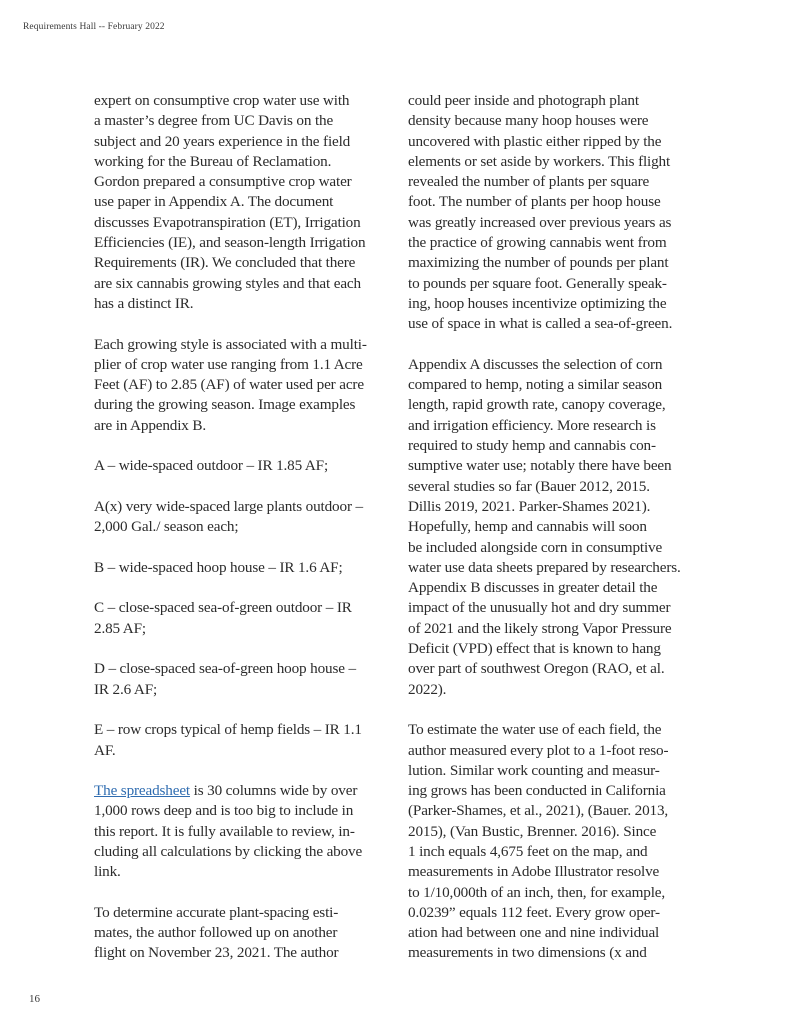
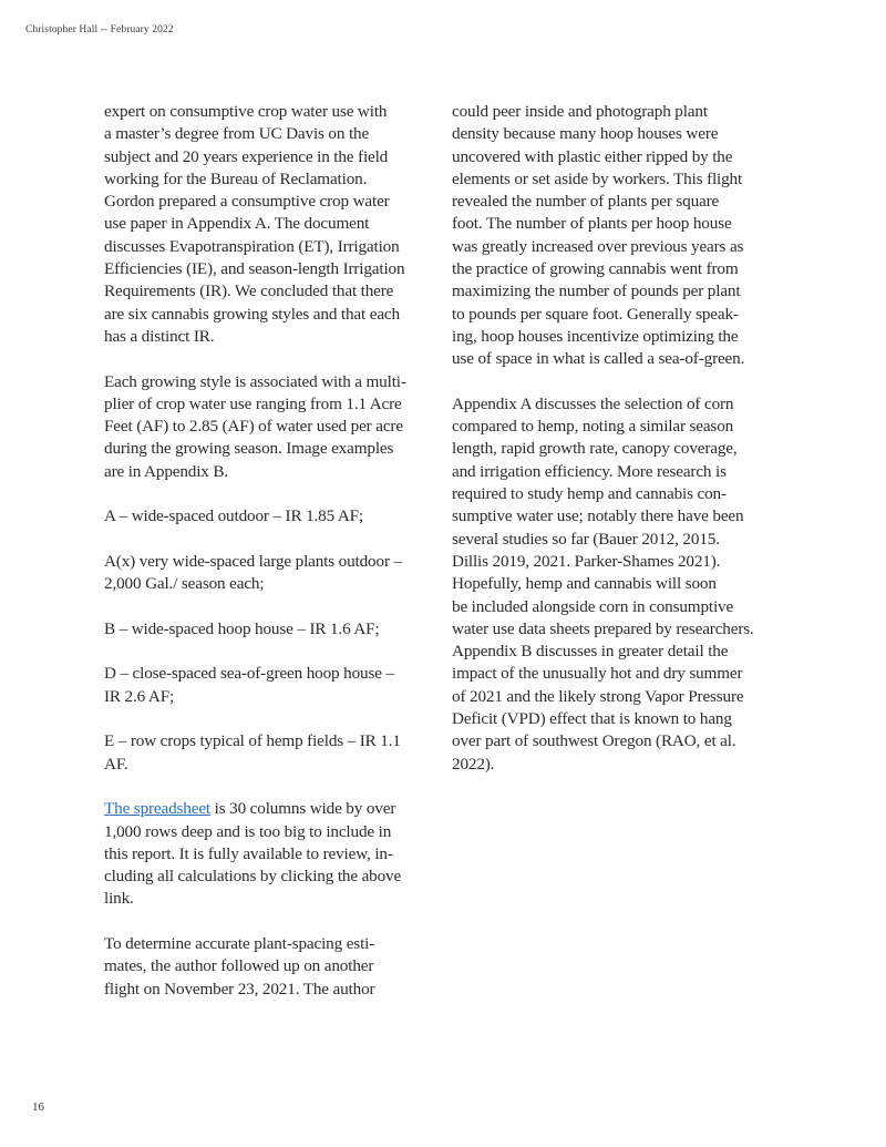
- Requirements Hall -- February 2022
+ Christopher Hall -- February 2022
  expert on consumptive crop water use with
  a master’s degree from UC Davis on the
  subject and 20 years experience in the field
  working for the Bureau of Reclamation.
  Gordon prepared a consumptive crop water
  use paper in Appendix A. The document
  discusses Evapotranspiration (ET), Irrigation
  Efficiencies (IE), and season-length Irrigation
  Requirements (IR). We concluded that there
  are six cannabis growing styles and that each
  has a distinct IR.
  Each growing style is associated with a multi-
  plier of crop water use ranging from 1.1 Acre
  Feet (AF) to 2.85 (AF) of water used per acre
  during the growing season. Image examples
  are in Appendix B.
  A – wide-spaced outdoor – IR 1.85 AF;
  A(x) very wide-spaced large plants outdoor –
  2,000 Gal./ season each;
  B – wide-spaced hoop house – IR 1.6 AF;
- C – close-spaced sea-of-green outdoor – IR
- 2.85 AF;
  D – close-spaced sea-of-green hoop house –
  IR 2.6 AF;
  E – row crops typical of hemp fields – IR 1.1
  AF.
  The spreadsheet is 30 columns wide by over
  1,000 rows deep and is too big to include in
  this report. It is fully available to review, in-
  cluding all calculations by clicking the above
  link.
  To determine accurate plant-spacing esti-
  mates, the author followed up on another
  flight on November 23, 2021. The author
  could peer inside and photograph plant
  density because many hoop houses were
  uncovered with plastic either ripped by the
  elements or set aside by workers. This flight
  revealed the number of plants per square
  foot. The number of plants per hoop house
  was greatly increased over previous years as
  the practice of growing cannabis went from
  maximizing the number of pounds per plant
  to pounds per square foot. Generally speak-
  ing, hoop houses incentivize optimizing the
  use of space in what is called a sea-of-green.
  Appendix A discusses the selection of corn
  compared to hemp, noting a similar season
  length, rapid growth rate, canopy coverage,
  and irrigation efficiency. More research is
  required to study hemp and cannabis con-
  sumptive water use; notably there have been
  several studies so far (Bauer 2012, 2015.
  Dillis 2019, 2021. Parker-Shames 2021).
  Hopefully, hemp and cannabis will soon
  be included alongside corn in consumptive
  water use data sheets prepared by researchers.
  Appendix B discusses in greater detail the
  impact of the unusually hot and dry summer
  of 2021 and the likely strong Vapor Pressure
  Deficit (VPD) effect that is known to hang
  over part of southwest Oregon (RAO, et al.
  2022).
- To estimate the water use of each field, the
- author measured every plot to a 1-foot reso-
- lution. Similar work counting and measur-
- ing grows has been conducted in California
- (Parker-Shames, et al., 2021), (Bauer. 2013,
- 2015), (Van Bustic, Brenner. 2016). Since
- 1 inch equals 4,675 feet on the map, and
- measurements in Adobe Illustrator resolve
- to 1/10,000th of an inch, then, for example,
- 0.0239” equals 112 feet. Every grow oper-
- ation had between one and nine individual
- measurements in two dimensions (x and
  16
